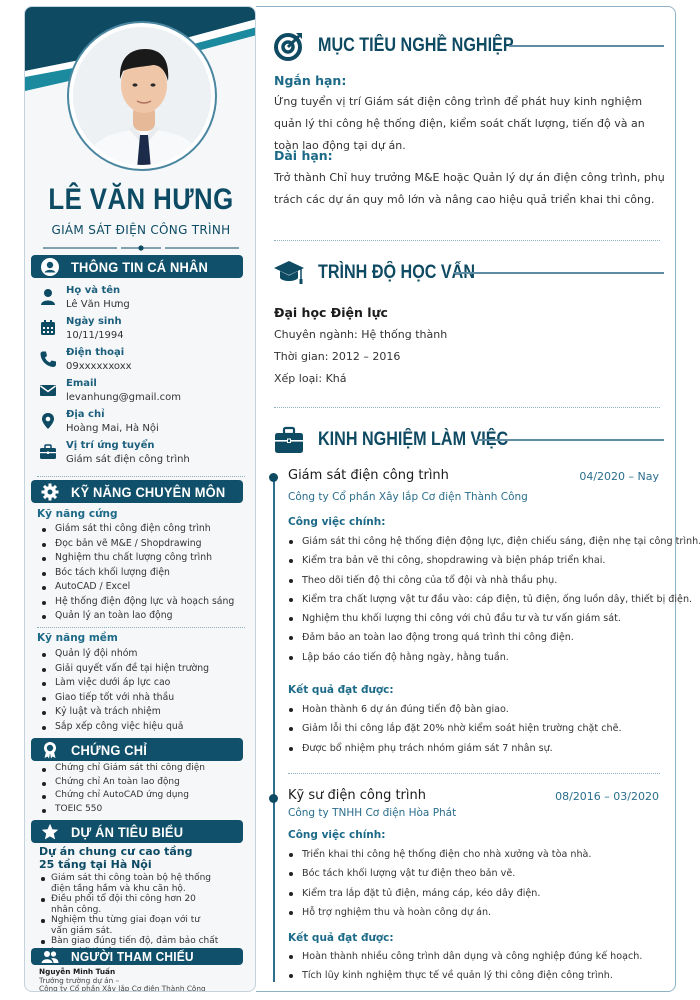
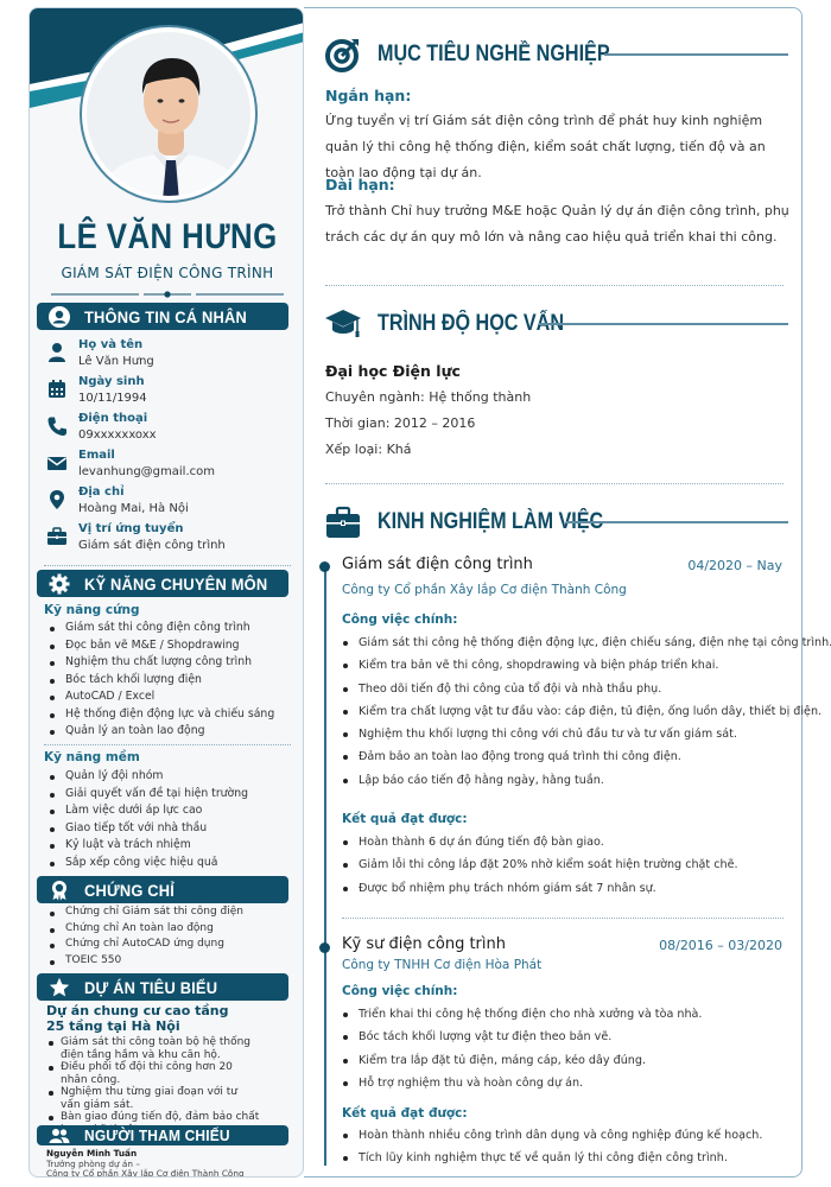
  LÊ VĂN HƯNG
  GIÁM SÁT ĐIỆN CÔNG TRÌNH
  THÔNG TIN CÁ NHÂN
  Họ và tên
  Lê Văn Hưng
  Ngày sinh
  10/11/1994
  Điện thoại
  09xxxxxxoxx
  Email
  levanhung@gmail.com
  Địa chỉ
  Hoàng Mai, Hà Nội
  Vị trí ứng tuyển
  Giám sát điện công trình
  KỸ NĂNG CHUYÊN MÔN
  Kỹ năng cứng
  Giám sát thi công điện công trình
  Đọc bản vẽ M&E / Shopdrawing
  Nghiệm thu chất lượng công trình
  Bóc tách khối lượng điện
  AutoCAD / Excel
- Hệ thống điện động lực và hoạch sáng
+ Hệ thống điện động lực và chiếu sáng
  Quản lý an toàn lao động
  Kỹ năng mềm
  Quản lý đội nhóm
  Giải quyết vấn đề tại hiện trường
  Làm việc dưới áp lực cao
  Giao tiếp tốt với nhà thầu
  Kỷ luật và trách nhiệm
  Sắp xếp công việc hiệu quả
  CHỨNG CHỈ
  Chứng chỉ Giám sát thi công điện
  Chứng chỉ An toàn lao động
  Chứng chỉ AutoCAD ứng dụng
  TOEIC 550
  DỰ ÁN TIÊU BIỂU
  Dự án chung cư cao tầng 25 tầng tại Hà Nội
  Giám sát thi công toàn bộ hệ thống điện tầng hầm và khu căn hộ.
  Điều phối tổ đội thi công hơn 20 nhân công.
  Nghiệm thu từng giai đoạn với tư vấn giám sát.
  NGƯỜI THAM CHIẾU
  Nguyễn Minh Tuấn
- Trưởng trường dự án –
+ Trưởng phòng dự án –
  Công ty Cổ phần Xây lắp Cơ điện Thành Công
  MỤC TIÊU NGHỀ NGHIỆ
  Ngắn hạn:
  Ứng tuyển vị trí Giám sát điện công trình để phát huy kinh nghiệm quản lý thi công hệ thống điện, kiểm soát chất lượng, tiến độ và an toàn lao động tại dự án.
  Dài hạn:
  Trở thành Chỉ huy trưởng M&E hoặc Quản lý dự án điện công trình, phụ trách các dự án quy mô lớn và nâng cao hiệu quả triển khai thi công.
  TRÌNH ĐỘ HỌC V
  Đại học Điện lực
  Chuyên ngành: Hệ thống thành
  Thời gian: 2012 – 2016
  Xếp loại: Khá
  KINH NGHIỆM LÀM V
  Giám sát điện công trình
  04/2020 – Nay
  Công ty Cổ phần Xây lắp Cơ điện Thành Công
  Công việc chính:
  Giám sát thi công hệ thống điện động lực, điện chiếu sáng, điện nhẹ tại công trình
  Kiểm tra bản vẽ thi công, shopdrawing và biện pháp triển khai.
  Theo dõi tiến độ thi công của tổ đội và nhà thầu phụ.
  Kiểm tra chất lượng vật tư đầu vào: cáp điện, tủ điện, ống luồn dây, thiết bị điện.
  Nghiệm thu khối lượng thi công với chủ đầu tư và tư vấn giám sát.
  Đảm bảo an toàn lao động trong quá trình thi công điện.
  Lập báo cáo tiến độ hằng ngày, hằng tuần.
  Kết quả đạt được:
  Hoàn thành 6 dự án đúng tiến độ bàn giao.
  Giảm lỗi thi công lắp đặt 20% nhờ kiểm soát hiện trường chặt chẽ.
  Được bổ nhiệm phụ trách nhóm giám sát 7 nhân sự.
  Kỹ sư điện công trình
  08/2016 – 03/2020
  Công ty TNHH Cơ điện Hòa Phát
  Công việc chính:
  Triển khai thi công hệ thống điện cho nhà xưởng và tòa nhà.
  Bóc tách khối lượng vật tư điện theo bản vẽ.
- Kiểm tra lắp đặt tủ điện, máng cáp, kéo dây điện.
+ Kiểm tra lắp đặt tủ điện, máng cáp, kéo dây đúng.
  Hỗ trợ nghiệm thu và hoàn công dự án.
  Kết quả đạt được:
  Hoàn thành nhiều công trình dân dụng và công nghiệp đúng kế hoạch.
  Tích lũy kinh nghiệm thực tế về quản lý thi công điện công trình.
